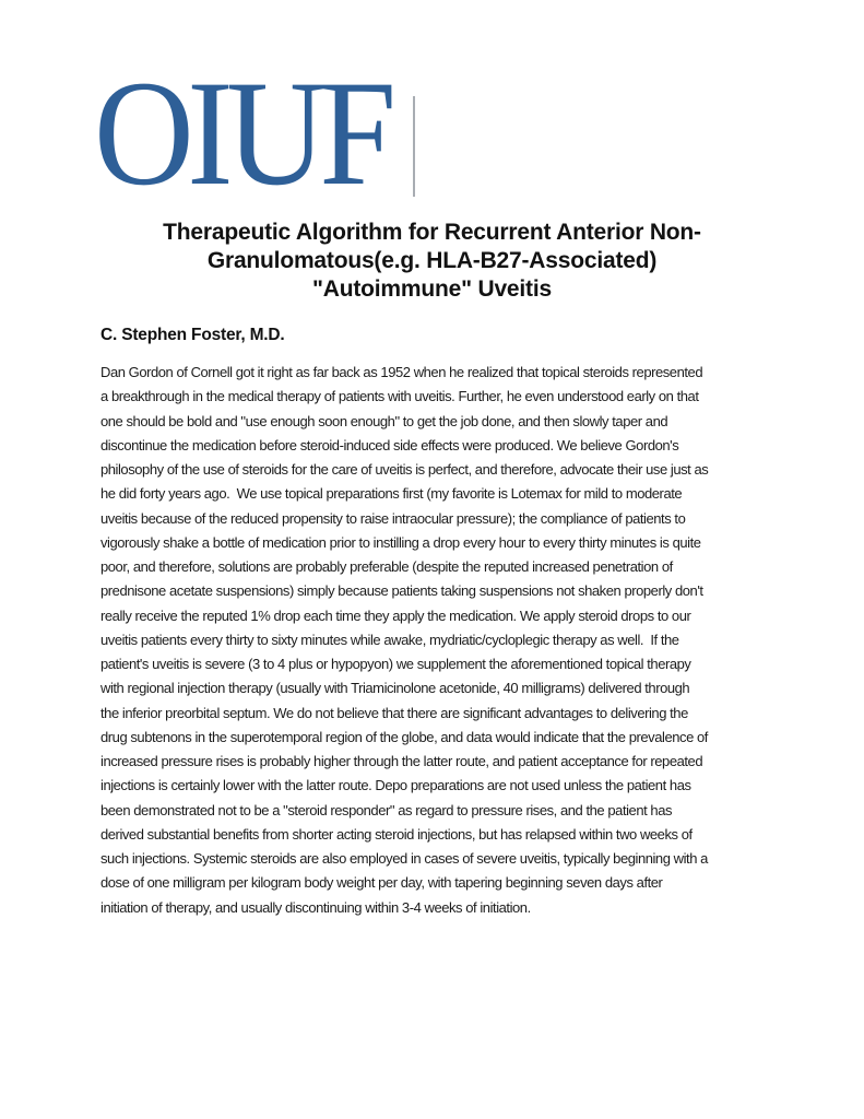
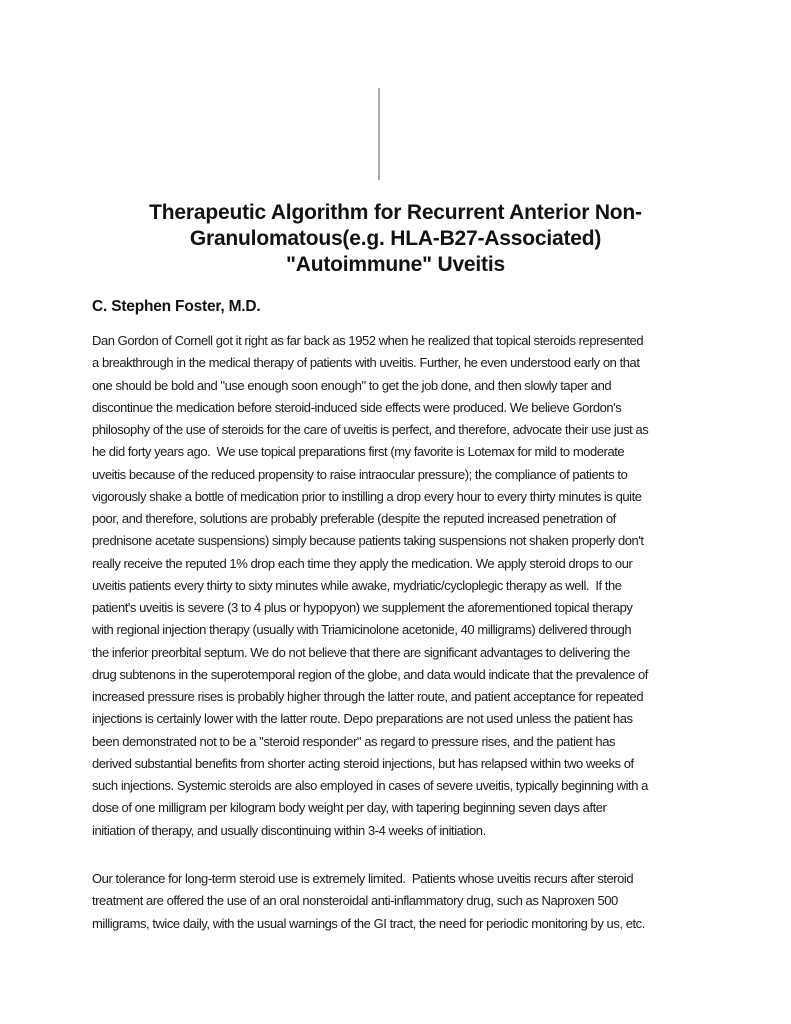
- OIUF
  Therapeutic Algorithm for Recurrent Anterior Non-
  Granulomatous(e.g. HLA-B27-Associated)
  "Autoimmune" Uveitis
  C. Stephen Foster, M.D.
  Dan Gordon of Cornell got it right as far back as 1952 when he realized that topical steroids represented
  a breakthrough in the medical therapy of patients with uveitis. Further, he even understood early on that
  one should be bold and "use enough soon enough" to get the job done, and then slowly taper and
  discontinue the medication before steroid-induced side effects were produced. We believe Gordon's
  philosophy of the use of steroids for the care of uveitis is perfect, and therefore, advocate their use just as
  he did forty years ago. We use topical preparations first (my favorite is Lotemax for mild to moderate
  uveitis because of the reduced propensity to raise intraocular pressure); the compliance of patients to
  vigorously shake a bottle of medication prior to instilling a drop every hour to every thirty minutes is quite
  poor, and therefore, solutions are probably preferable (despite the reputed increased penetration of
  prednisone acetate suspensions) simply because patients taking suspensions not shaken properly don't
  really receive the reputed 1% drop each time they apply the medication. We apply steroid drops to our
  uveitis patients every thirty to sixty minutes while awake, mydriatic/cycloplegic therapy as well. If the
  patient's uveitis is severe (3 to 4 plus or hypopyon) we supplement the aforementioned topical therapy
  with regional injection therapy (usually with Triamicinolone acetonide, 40 milligrams) delivered through
  the inferior preorbital septum. We do not believe that there are significant advantages to delivering the
  drug subtenons in the superotemporal region of the globe, and data would indicate that the prevalence of
  increased pressure rises is probably higher through the latter route, and patient acceptance for repeated
  injections is certainly lower with the latter route. Depo preparations are not used unless the patient has
  been demonstrated not to be a "steroid responder" as regard to pressure rises, and the patient has
  derived substantial benefits from shorter acting steroid injections, but has relapsed within two weeks of
  such injections. Systemic steroids are also employed in cases of severe uveitis, typically beginning with a
  dose of one milligram per kilogram body weight per day, with tapering beginning seven days after
  initiation of therapy, and usually discontinuing within 3-4 weeks of initiation.
+ Our tolerance for long-term steroid use is extremely limited. Patients whose uveitis recurs after steroid
+ treatment are offered the use of an oral nonsteroidal anti-inflammatory drug, such as Naproxen 500
+ milligrams, twice daily, with the usual warnings of the GI tract, the need for periodic monitoring by us, etc.
